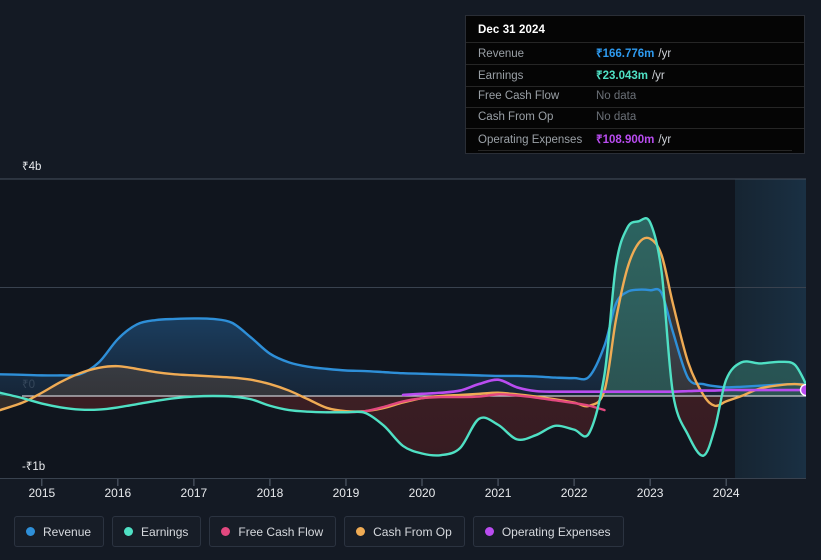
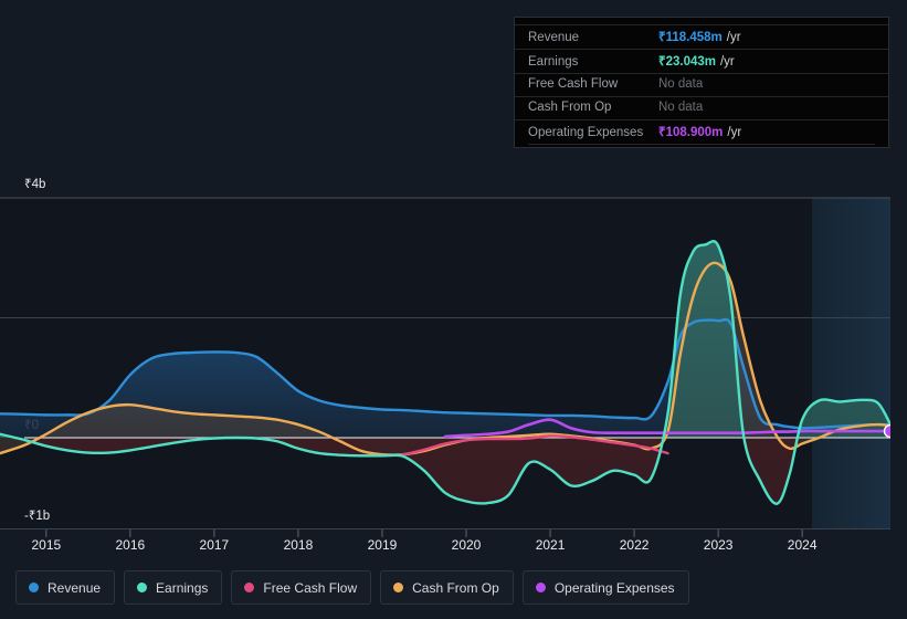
  ₹4b
  -₹1b
  2015
  2016
  2017
  2018
  2019
  2020
  2021
  2022
  2023
  2024
- Dec 31 2024
  Revenue
- ₹166.776m
+ ₹118.458m
  /yr
  Earnings
  ₹23.043m
  /yr
  Free Cash Flow
  No data
  Cash From Op
  No data
  Operating Expenses
  ₹108.900m
  /yr
  Revenue
  Earnings
  Free Cash Flow
  Cash From Op
  Operating Expenses
